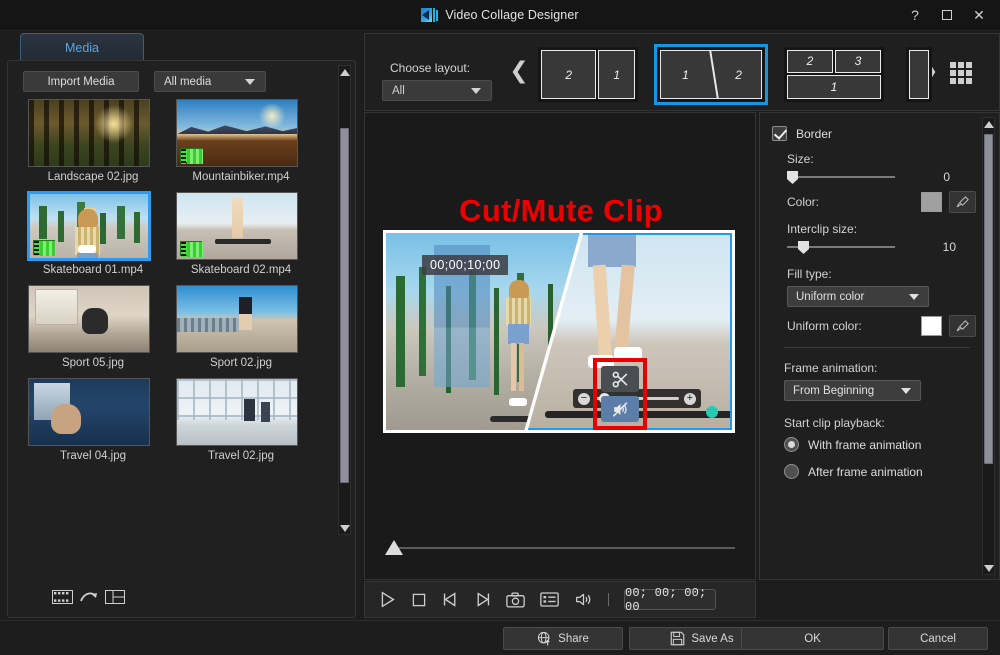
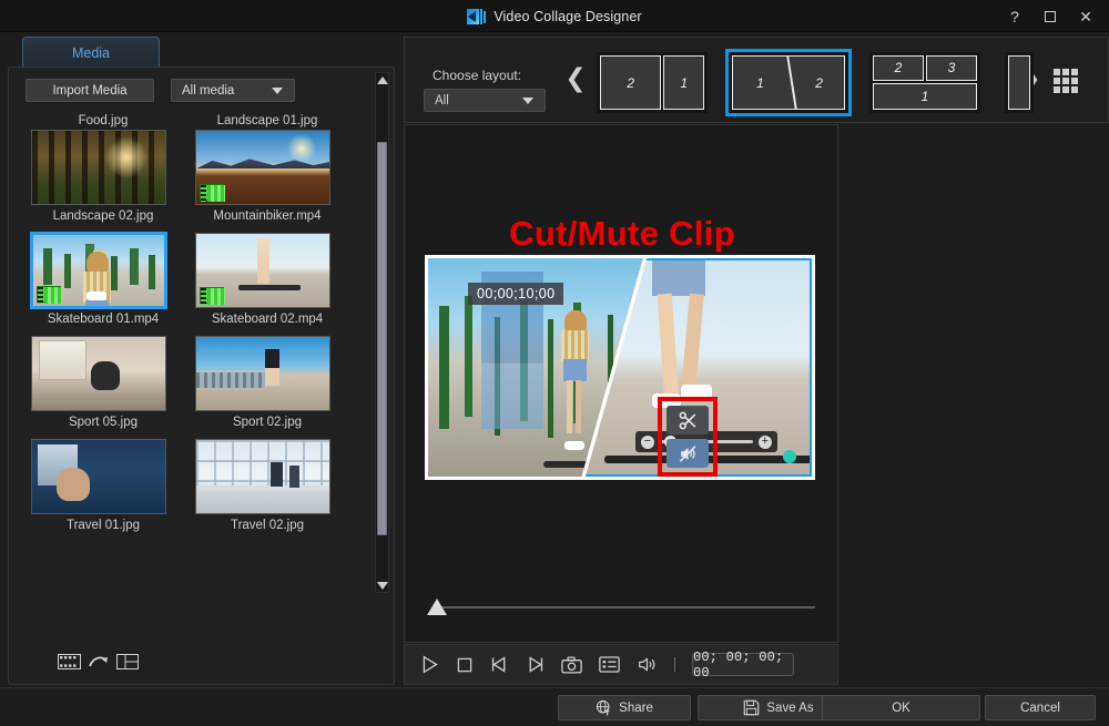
  Video Collage Designer
  ?
  ✕
  Media
  Import Media
  All media
+ Food.jpg
+ Landscape 01.jpg
  Landscape 02.jpg
  Mountainbiker.mp4
  Skateboard 01.mp4
  Skateboard 02.mp4
  Sport 05.jpg
  Sport 02.jpg
- Travel 04.jpg
+ Travel 01.jpg
  Travel 02.jpg
  Choose layout:
  All
  ❮
  2
  1
  1
  2
  2
  3
  1
  Cut/Mute Clip
  00;00;10;00
  −
  +
  00; 00; 00; 00
- Border
- Size:
- 0
- Color:
- Interclip size:
- 10
- Fill type:
- Uniform color
- Uniform color:
- Frame animation:
- From Beginning
- Start clip playback:
- With frame animation
- After frame animation
  Share
  Save As
  OK
  Cancel
